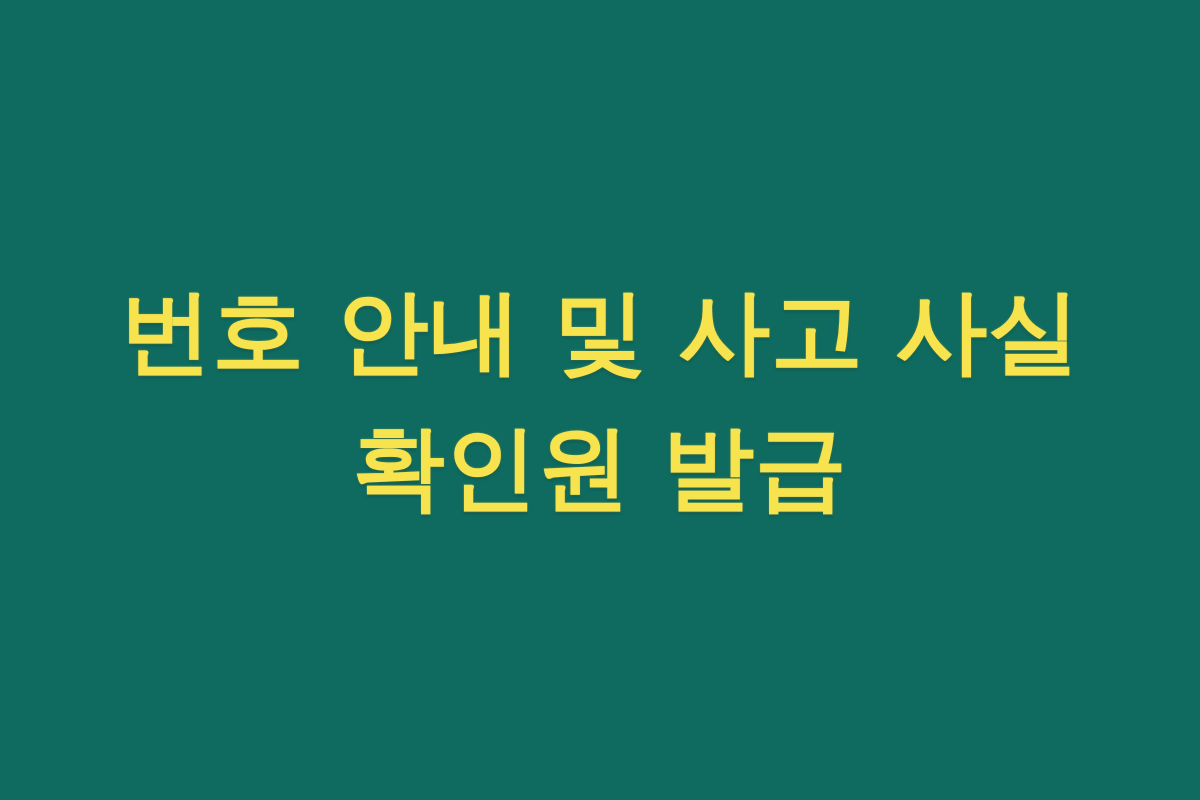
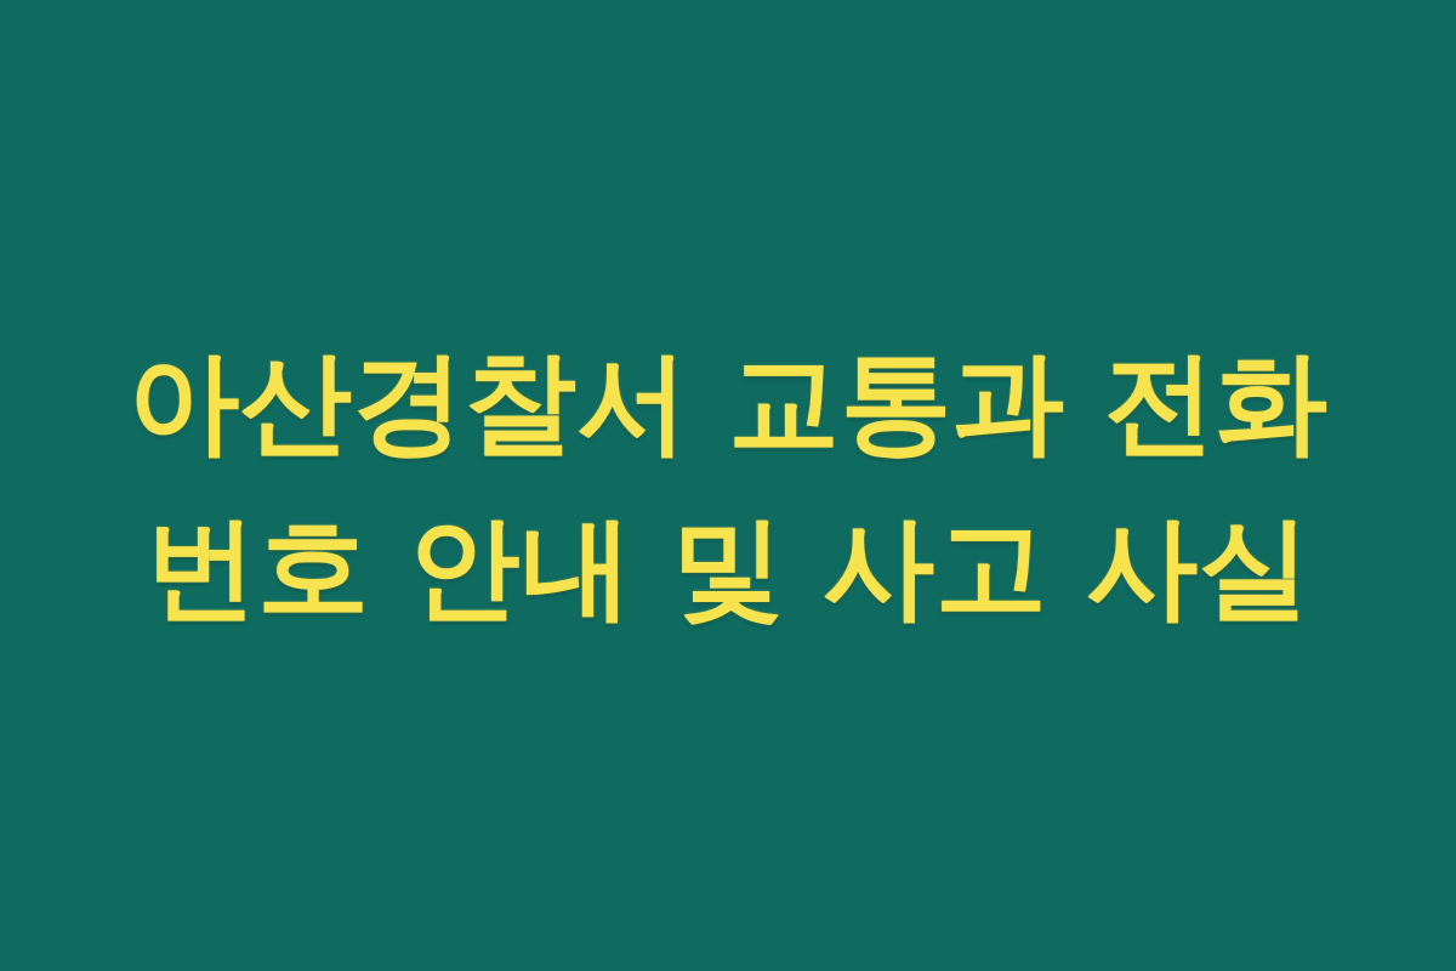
+ 아산경찰서 교통과 전화
  번호 안내 및 사고 사실
- 확인원 발급
